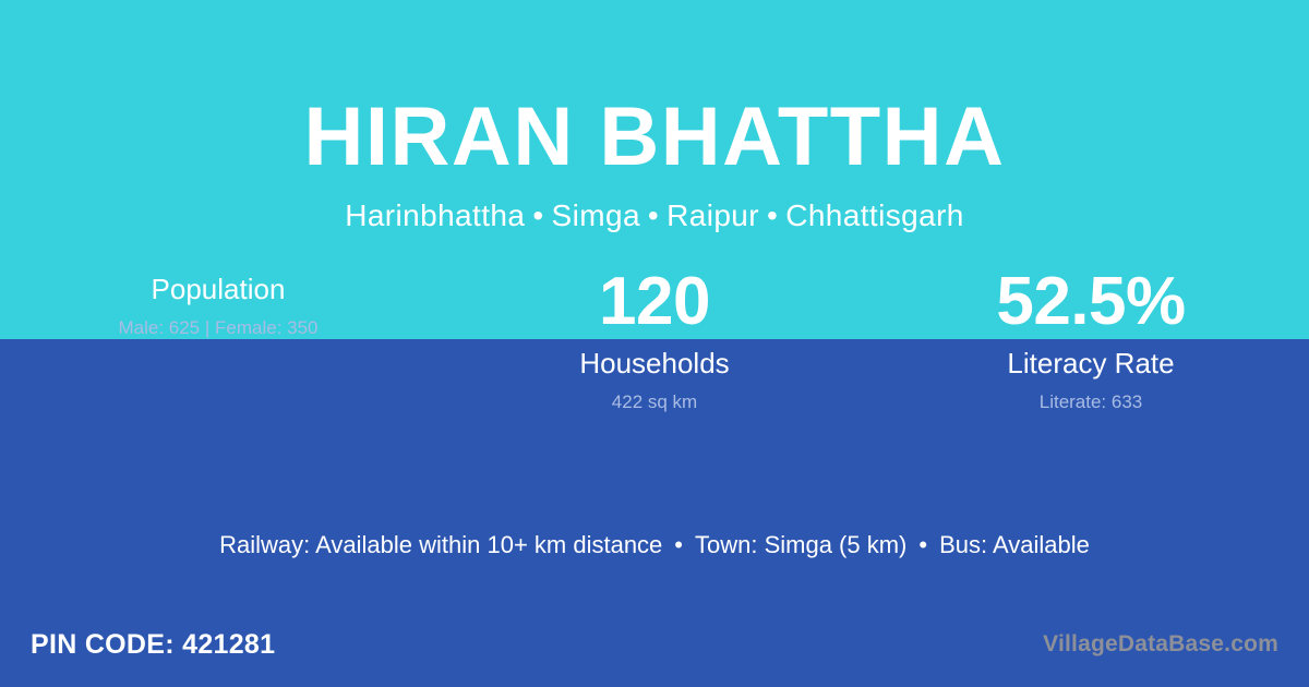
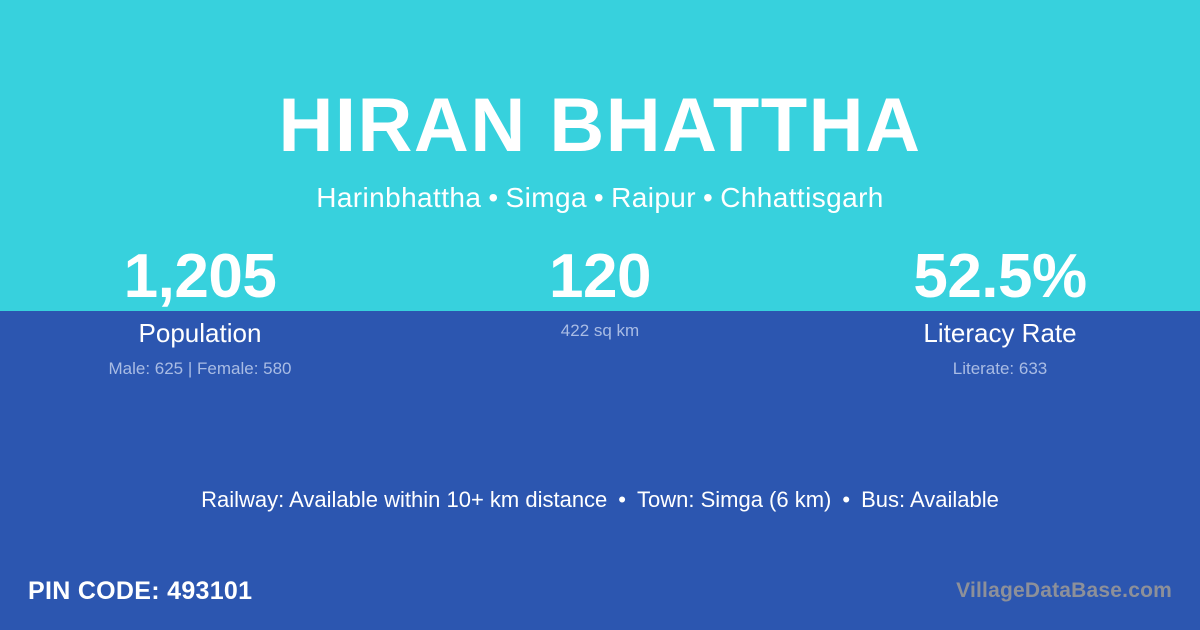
  HIRAN BHATTHA
  Harinbhattha • Simga • Raipur • Chhattisgarh
+ 1,205
  Population
- Male: 625 | Female: 350
+ Male: 625 | Female: 580
  120
- Households
  422 sq km
  52.5%
  Literacy Rate
  Literate: 633
- Railway: Available within 10+ km distance • Town: Simga (5 km) • Bus: Available
+ Railway: Available within 10+ km distance • Town: Simga (6 km) • Bus: Available
- PIN CODE: 421281
+ PIN CODE: 493101
  VillageDataBase.com
